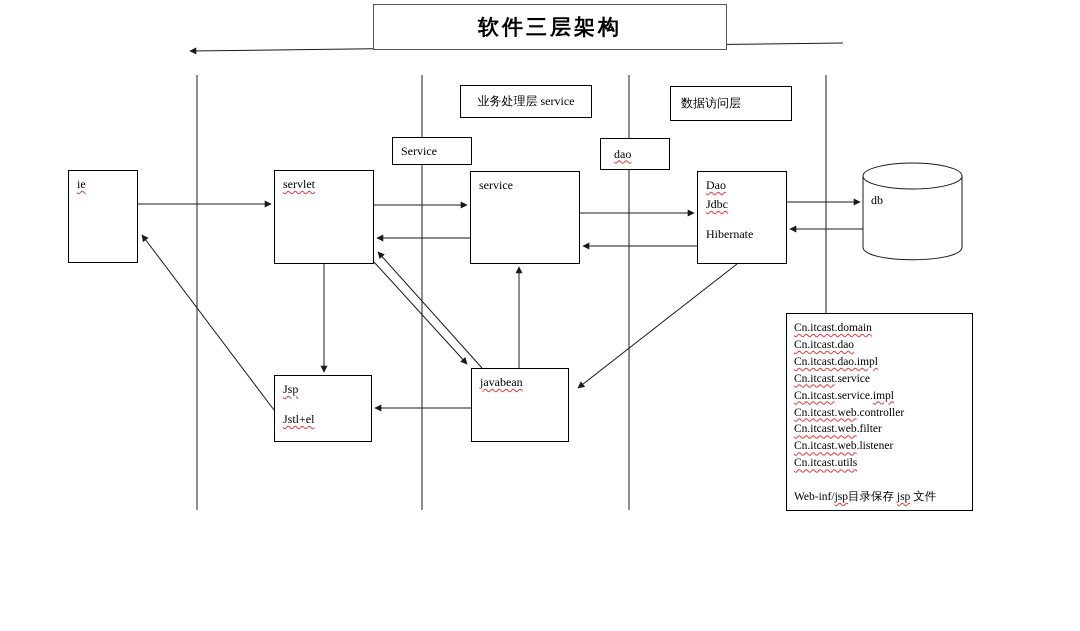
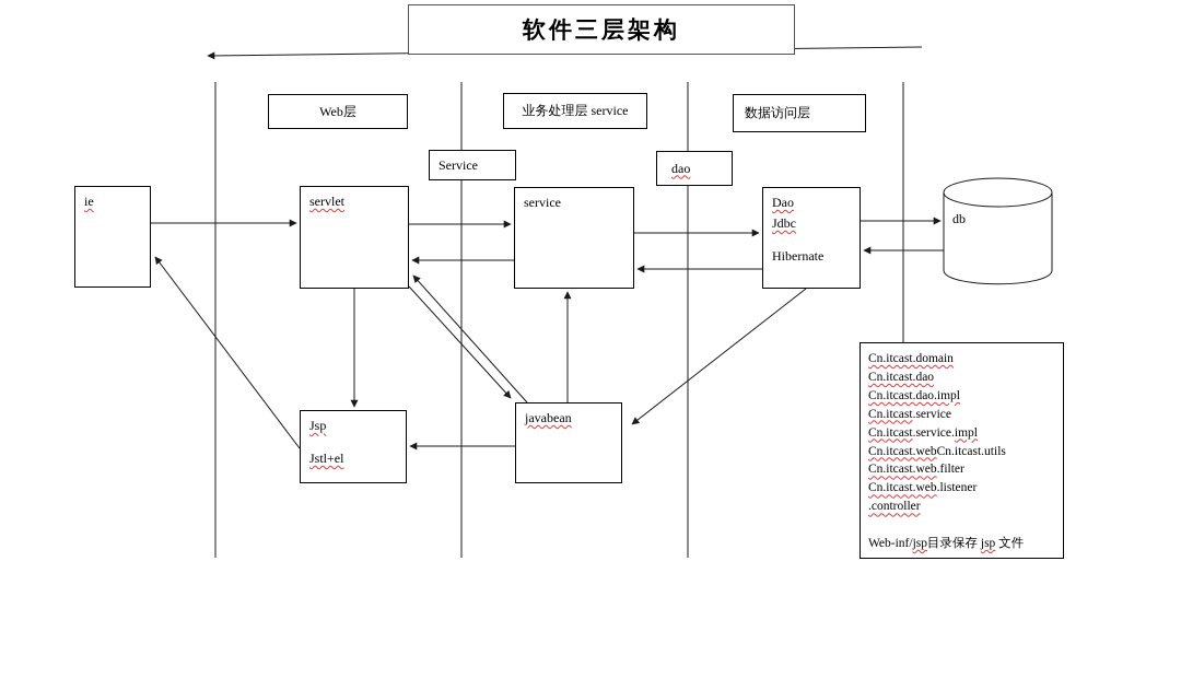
  软件三层架构
+ Web层
  业务处理层 service
  数据访问层
  Service
  dao
  ie
  servlet
  service
  Dao
  Jdbc
  Hibernate
  db
  Jsp
  Jstl+el
  javabean
  Cn.itcast.domain
  Cn.itcast.dao
  Cn.itcast.dao.impl
  Cn.itcast.service
  Cn.itcast.service.impl
- Cn.itcast.web.controller
+ Cn.itcast.webCn.itcast.utils
  Cn.itcast.web.filter
  Cn.itcast.web.listener
- Cn.itcast.utils
+ .controller
  Web-inf/jsp目录保存 jsp 文件
